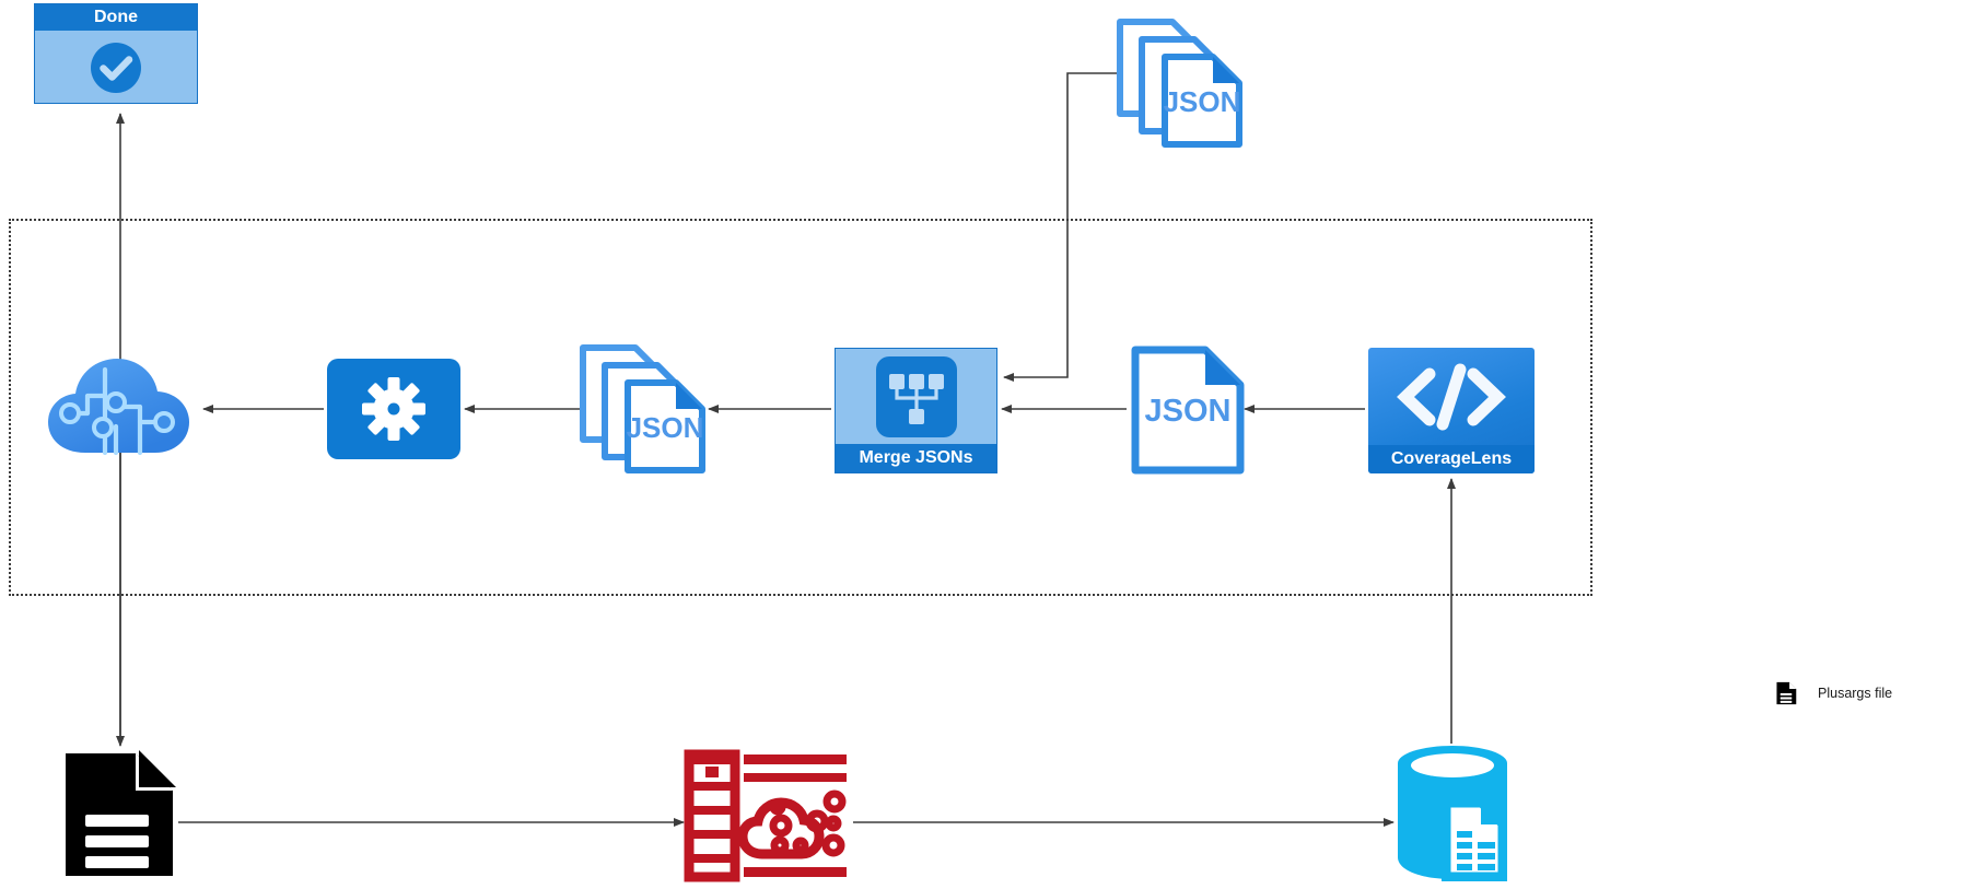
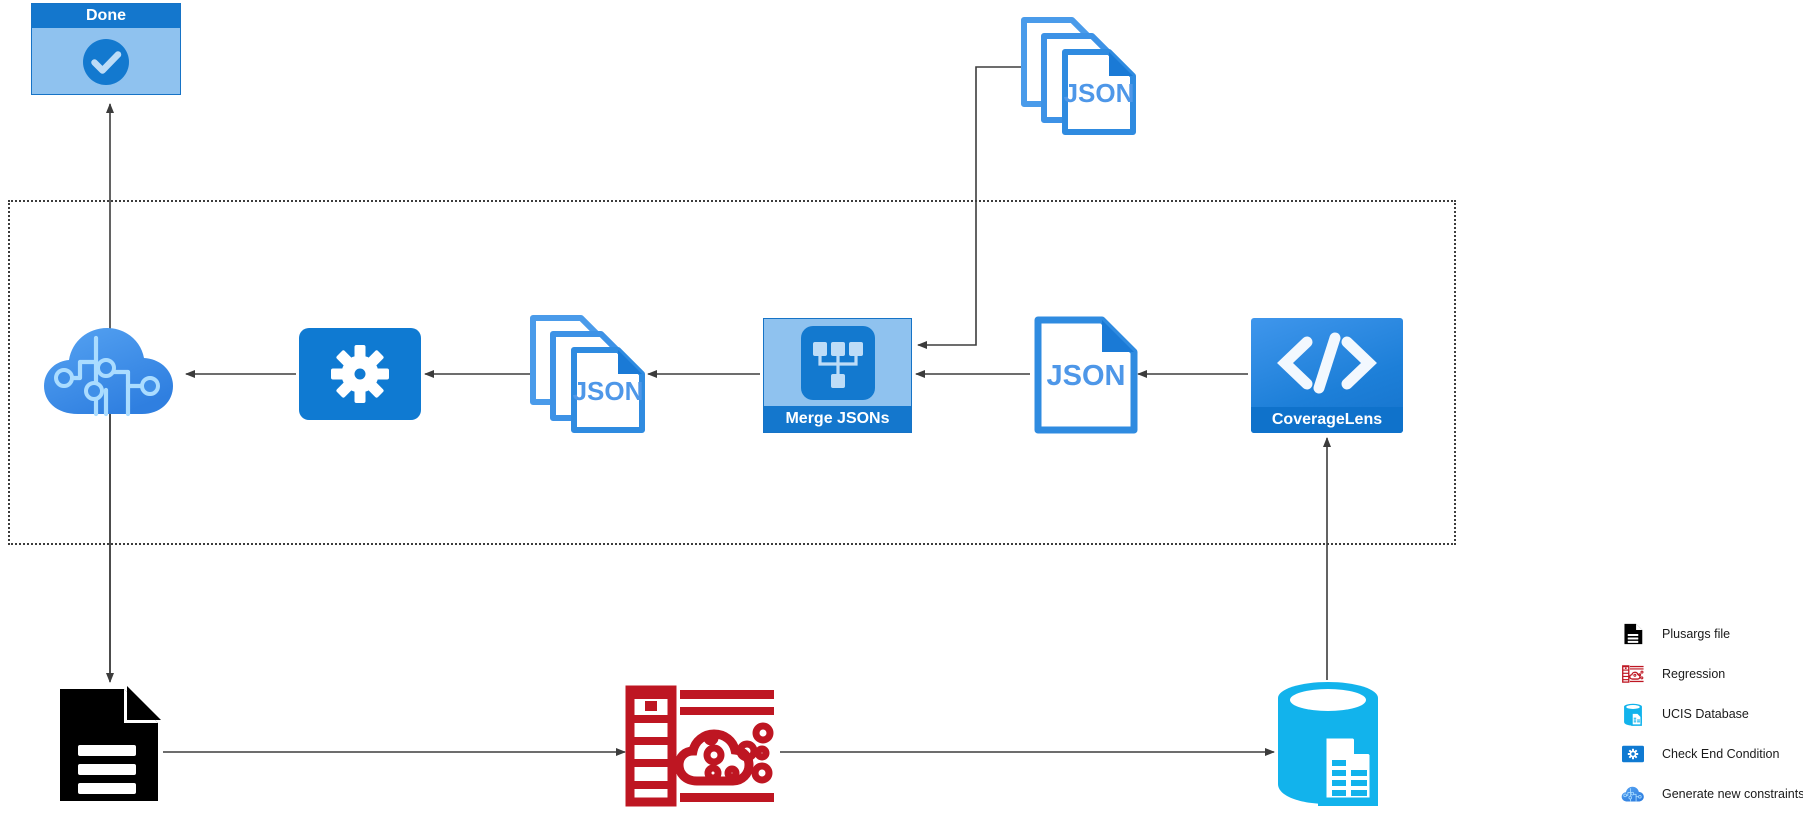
  Done
  JSON
  Merge JSONs
  JSON
  CoverageLens
  JSON
  Plusargs file
+ Regression
+ UCIS Database
+ Check End Condition
+ Generate new constraints
